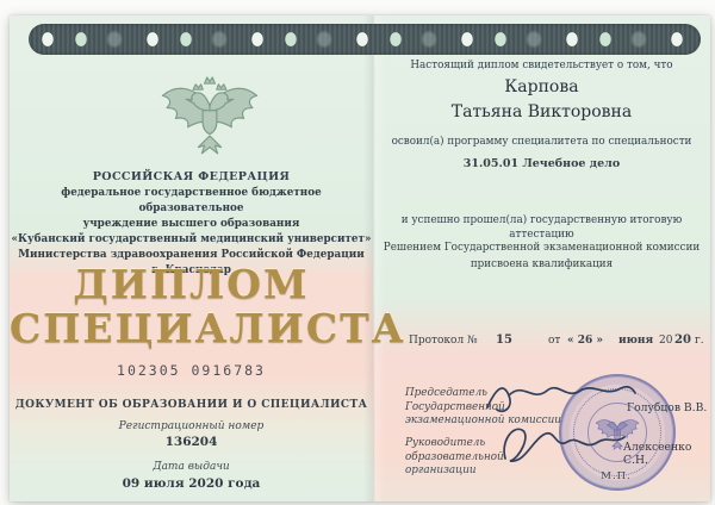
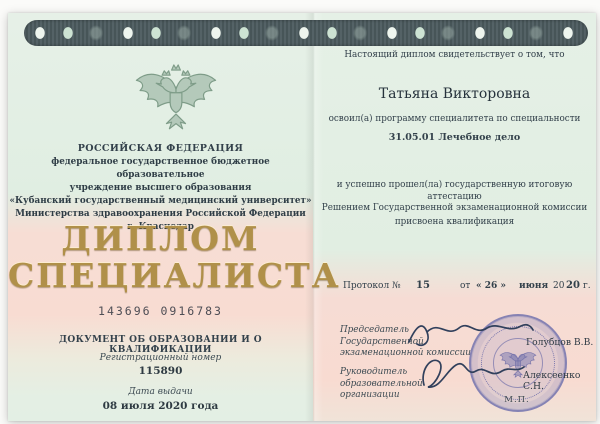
  РОССИЙСКАЯ ФЕДЕРАЦИЯ
  федеральное государственное бюджетное образовательное
  учреждение высшего образования
  «Кубанский государственный медицинский университет»
  Министерства здравоохранения Российской Федерации
  г. Краснодар
  ДИПЛОМ
  СПЕЦИАЛИСТА
- 102305 0916783
+ 143696 0916783
- ДОКУМЕНТ ОБ ОБРАЗОВАНИИ И О СПЕЦИАЛИСТА
+ ДОКУМЕНТ ОБ ОБРАЗОВАНИИ И О КВАЛИФИКАЦИИ
  Регистрационный номер
- 136204
+ 115890
  Дата выдачи
- 09 июля 2020 года
+ 08 июля 2020 года
  Настоящий диплом свидетельствует о том, что
- Карпова
  Татьяна Викторовна
  освоил(а) программу специалитета по специальности
  31.05.01 Лечебное дело
  и успешно прошел(ла) государственную итоговую аттестацию
  Решением Государственной экзаменационной комиссии
  присвоена квалификация
  Протокол №
  15
  от
  « 26 »
  июня
  20
  20
  г.
  Председатель
  Государственой
  экзаменационной комиссии
  Руководитель образовательной
  организации
  Голубцов В.В.
  Алексеенко С.Н.
  М.П.
